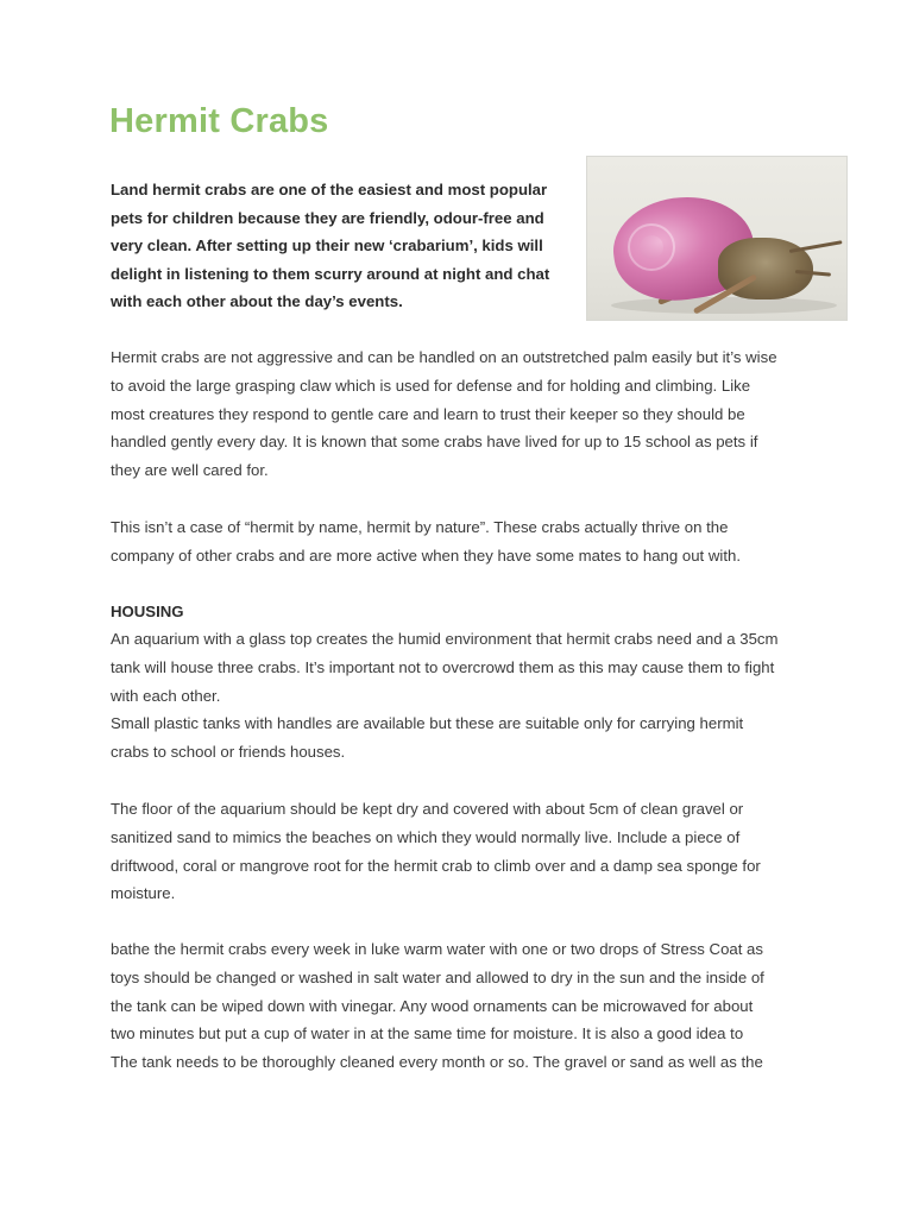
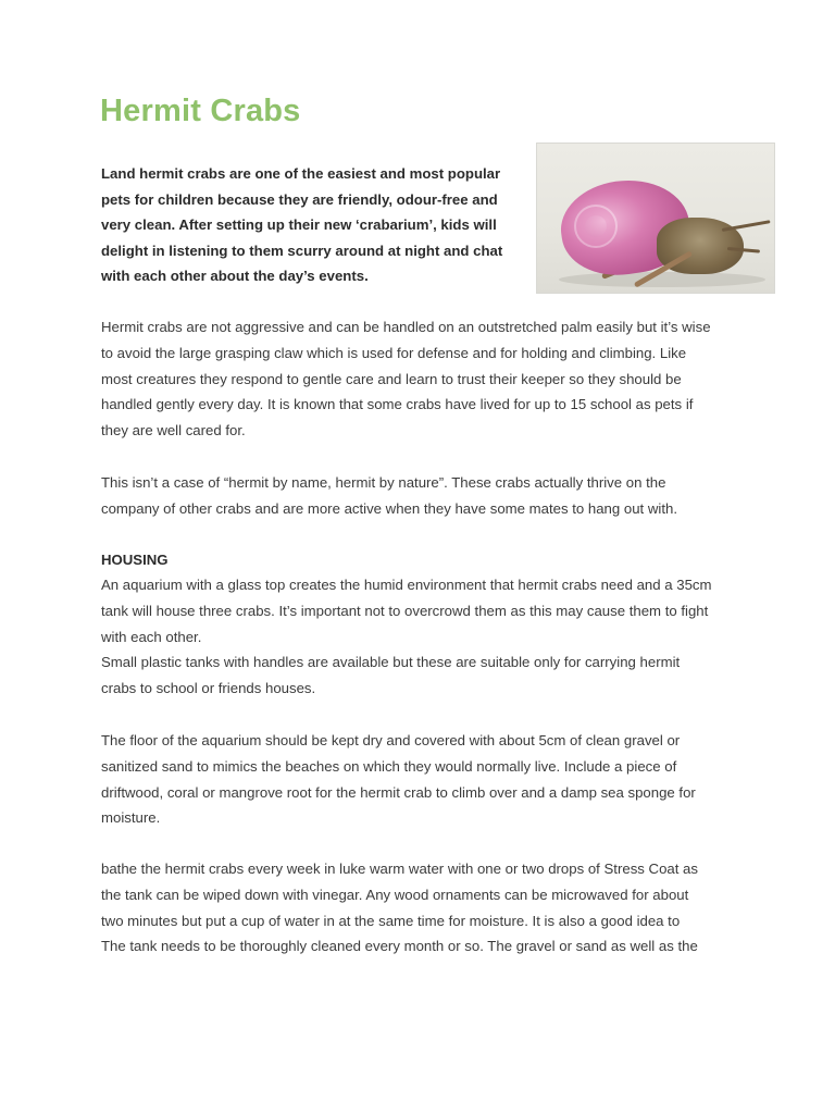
  Hermit Crabs
  Land hermit crabs are one of the easiest and most popular
  pets for children because they are friendly, odour-free and
  very clean. After setting up their new ‘crabarium’, kids will
  delight in listening to them scurry around at night and chat
  with each other about the day’s events.
  Hermit crabs are not aggressive and can be handled on an outstretched palm easily but it’s wise
  to avoid the large grasping claw which is used for defense and for holding and climbing. Like
  most creatures they respond to gentle care and learn to trust their keeper so they should be
  handled gently every day. It is known that some crabs have lived for up to 15 school as pets if
  they are well cared for.
  This isn’t a case of “hermit by name, hermit by nature”. These crabs actually thrive on the
  company of other crabs and are more active when they have some mates to hang out with.
  HOUSING
  An aquarium with a glass top creates the humid environment that hermit crabs need and a 35cm
  tank will house three crabs. It’s important not to overcrowd them as this may cause them to fight
  with each other.
  Small plastic tanks with handles are available but these are suitable only for carrying hermit
  crabs to school or friends houses.
  The floor of the aquarium should be kept dry and covered with about 5cm of clean gravel or
  sanitized sand to mimics the beaches on which they would normally live. Include a piece of
  driftwood, coral or mangrove root for the hermit crab to climb over and a damp sea sponge for
  moisture.
  bathe the hermit crabs every week in luke warm water with one or two drops of Stress Coat as
- toys should be changed or washed in salt water and allowed to dry in the sun and the inside of
  the tank can be wiped down with vinegar. Any wood ornaments can be microwaved for about
  two minutes but put a cup of water in at the same time for moisture. It is also a good idea to
  The tank needs to be thoroughly cleaned every month or so. The gravel or sand as well as the
